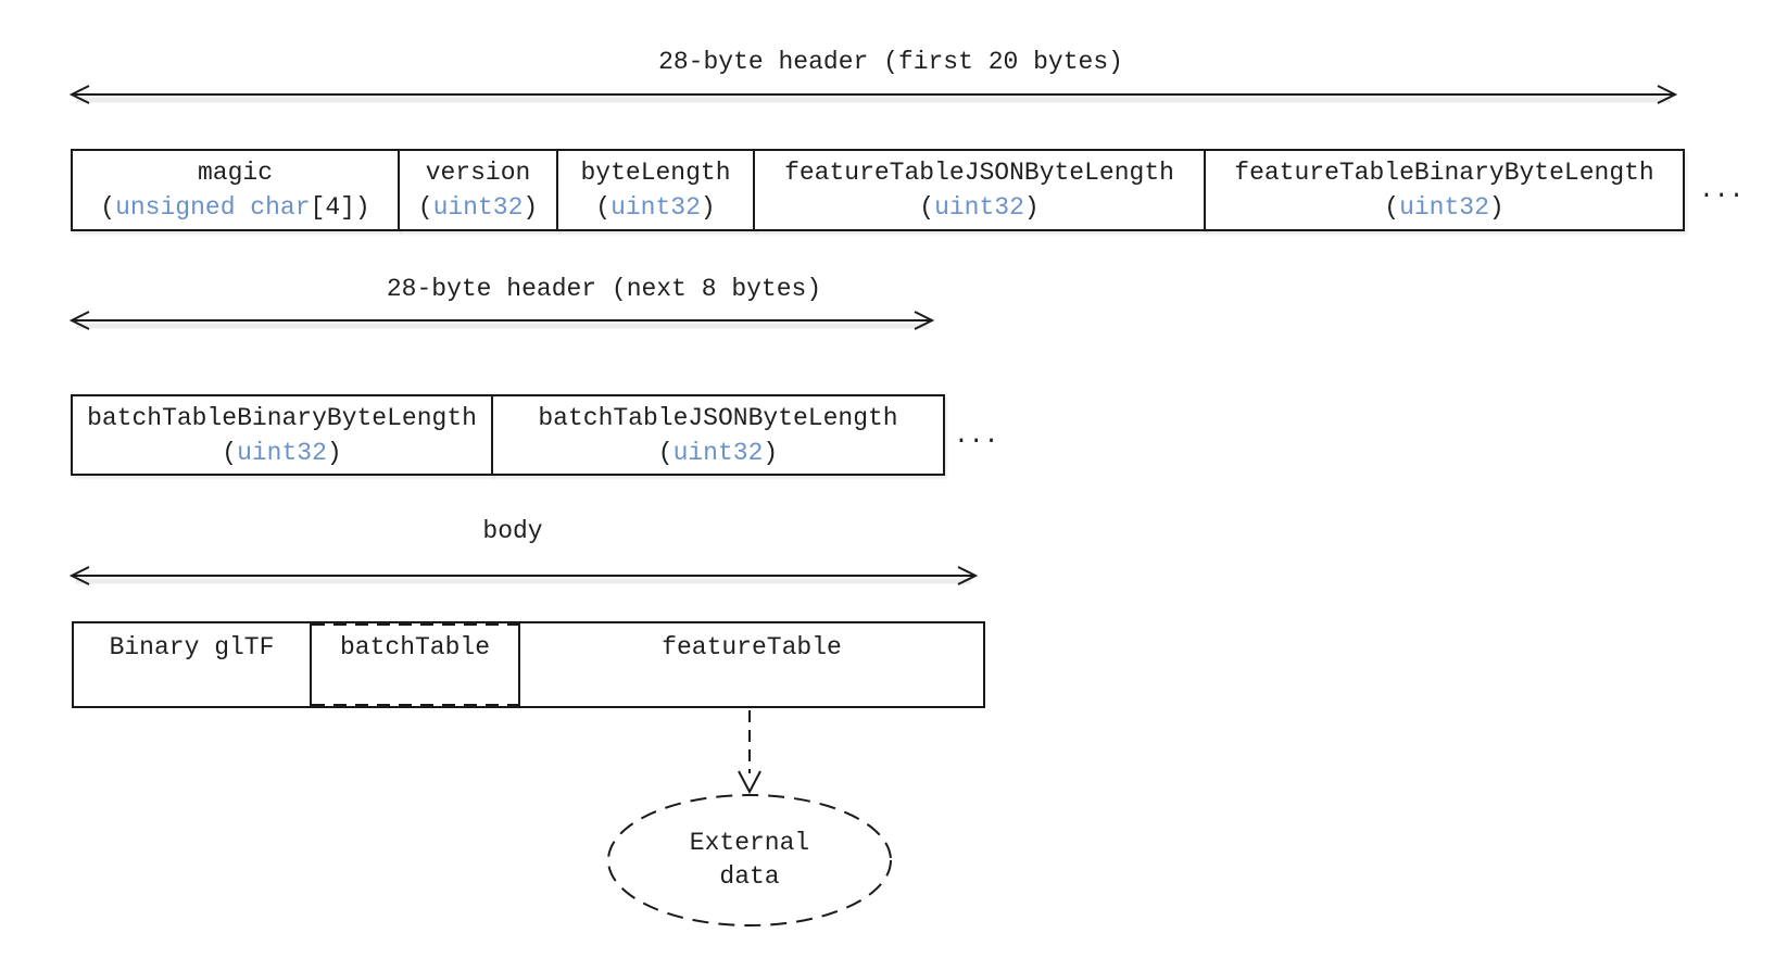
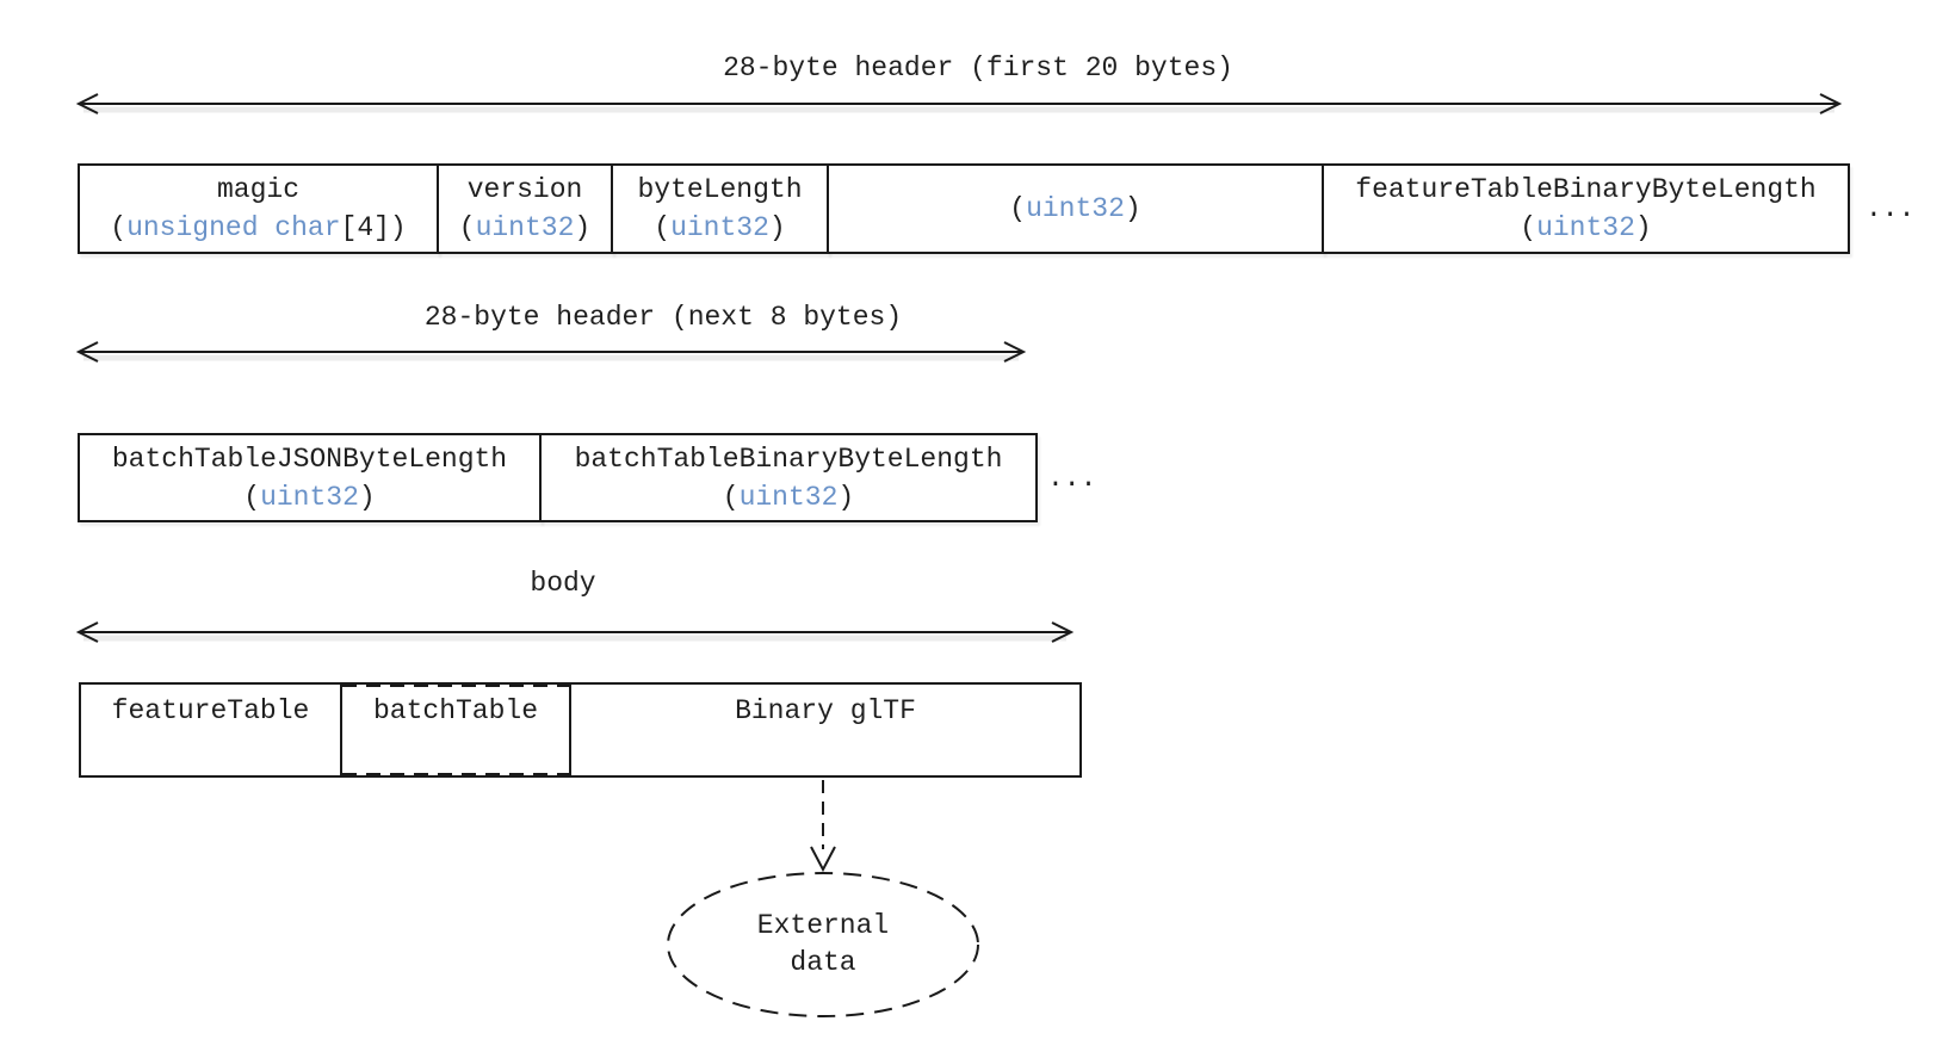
  28-byte header (first 20 bytes)
  magic
  (unsigned char[4])
  version
  (uint32)
  byteLength
  (uint32)
- featureTableJSONByteLength
  (uint32)
  featureTableBinaryByteLength
  (uint32)
  ...
  28-byte header (next 8 bytes)
- batchTableBinaryByteLength
+ batchTableJSONByteLength
  (uint32)
- batchTableJSONByteLength
+ batchTableBinaryByteLength
  (uint32)
  ...
  body
- Binary glTF
+ featureTable
  batchTable
- featureTable
+ Binary glTF
  External
  data
